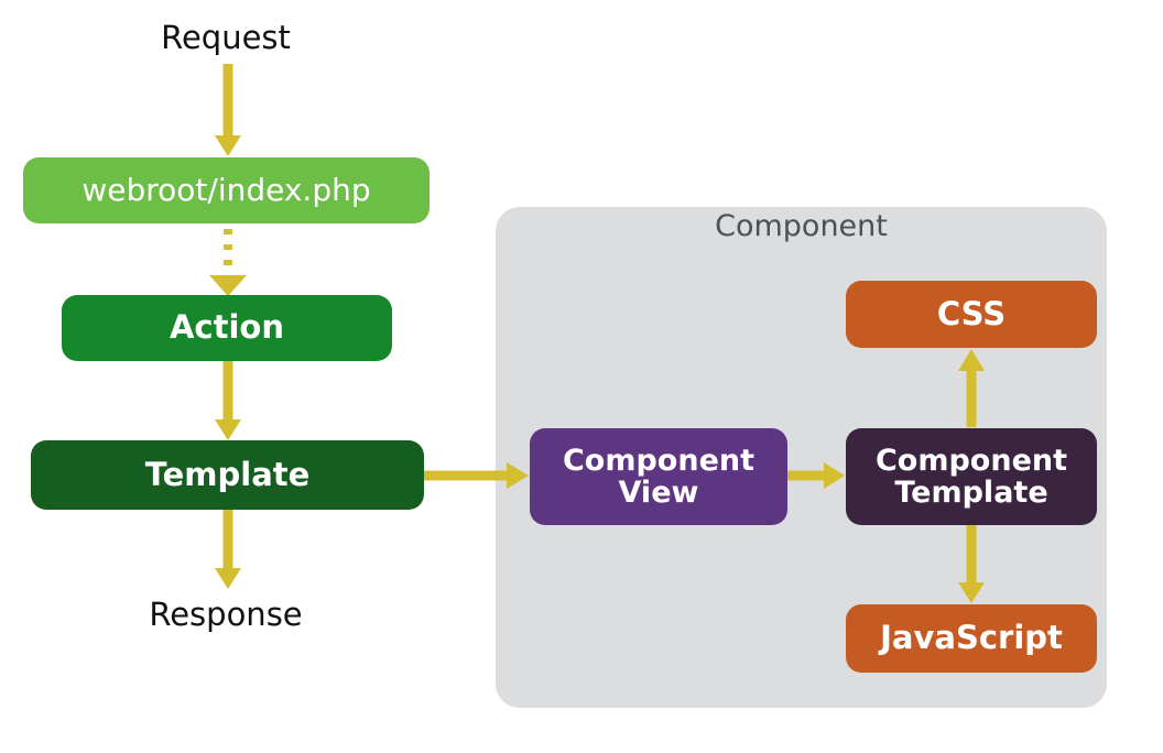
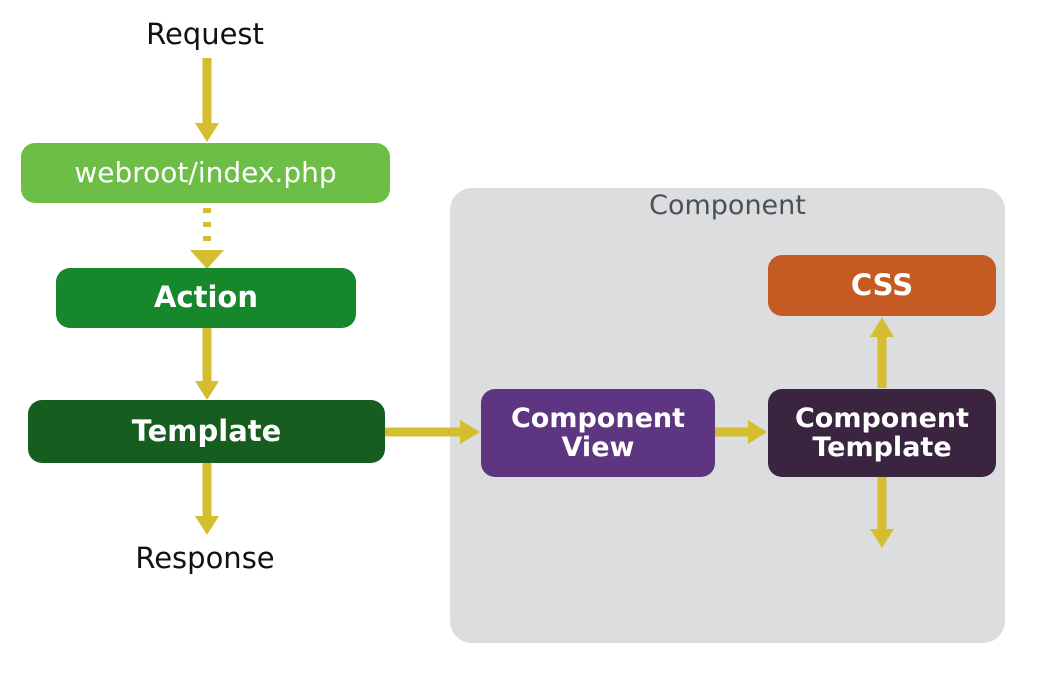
  Component
  Request
  Response
  webroot/index.php
  Action
  Template
  Component
  View
  Component
  Template
  CSS
- JavaScript
